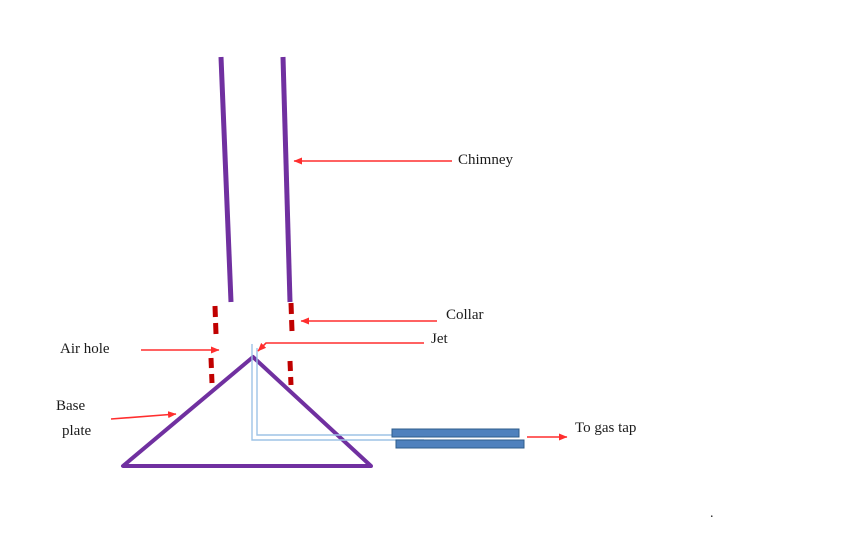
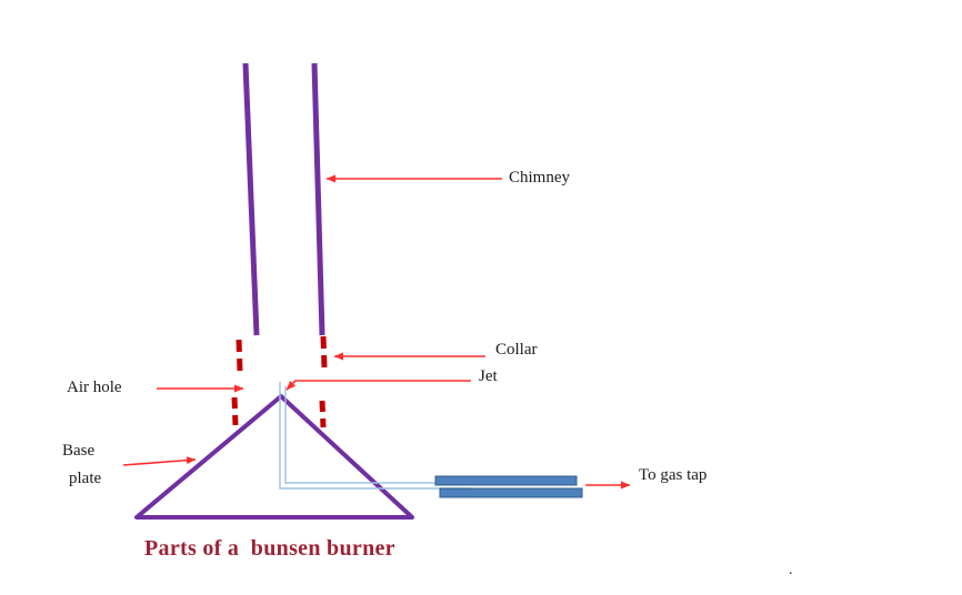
  Chimney
  Collar
  Jet
  Air hole
  Base
  plate
  To gas tap
+ Parts of a bunsen burner
  .
